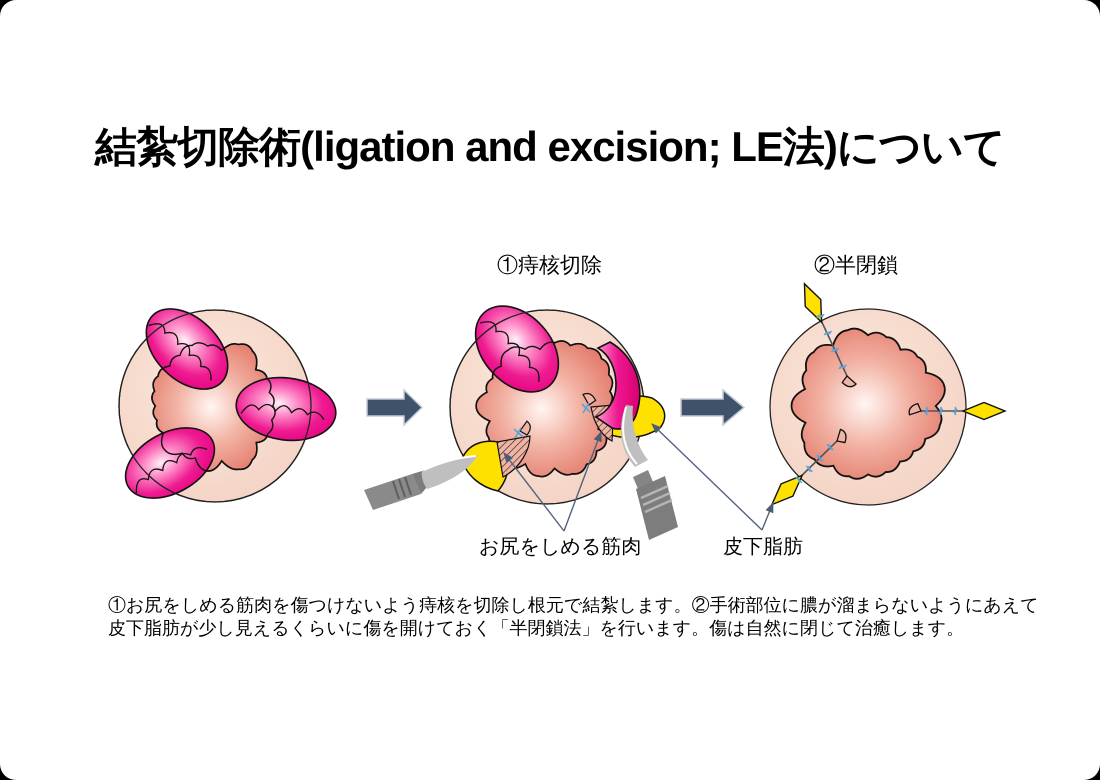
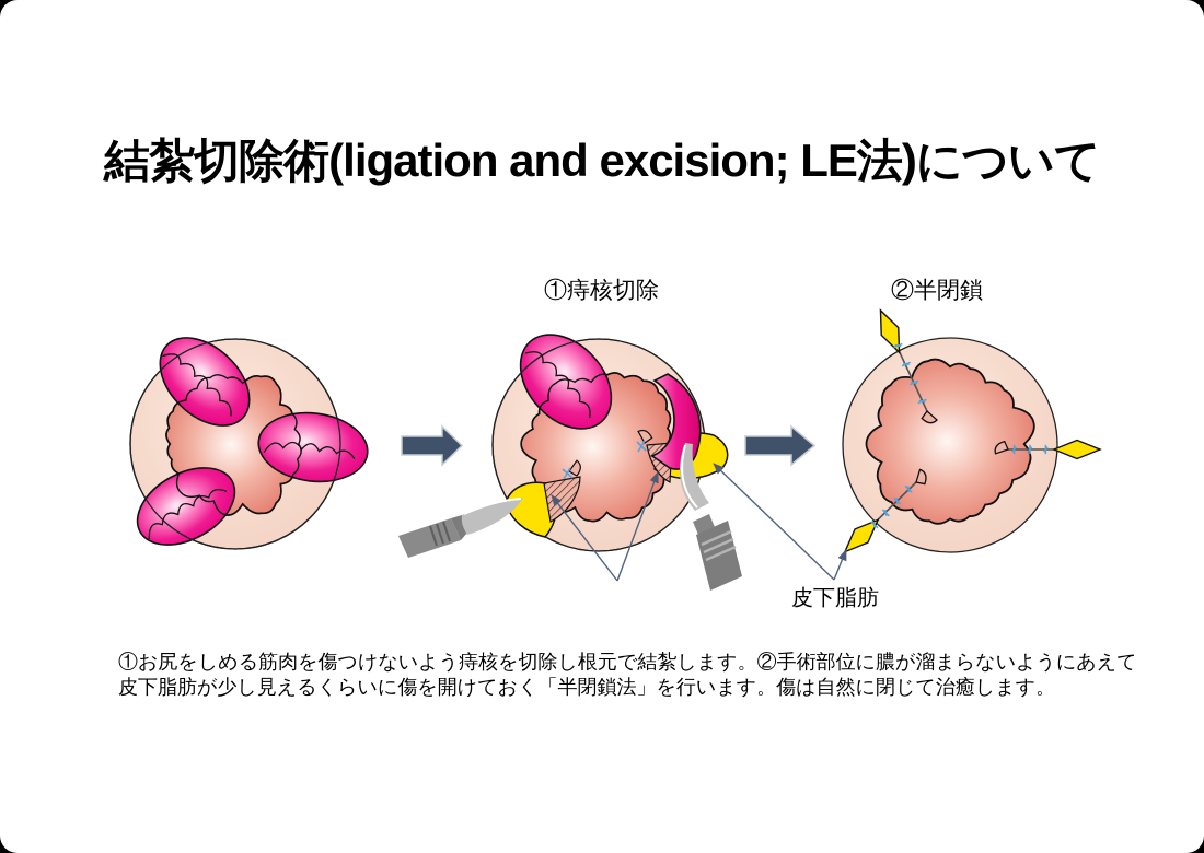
  結紮切除術(ligation and excision; LE法)について
  ①痔核切除
  ②半閉鎖
- お尻をしめる筋肉
  皮下脂肪
  ①お尻をしめる筋肉を傷つけないよう痔核を切除し根元で結紮します。②手術部位に膿が溜まらないようにあえて
  皮下脂肪が少し見えるくらいに傷を開けておく「半閉鎖法」を行います。傷は自然に閉じて治癒します。
